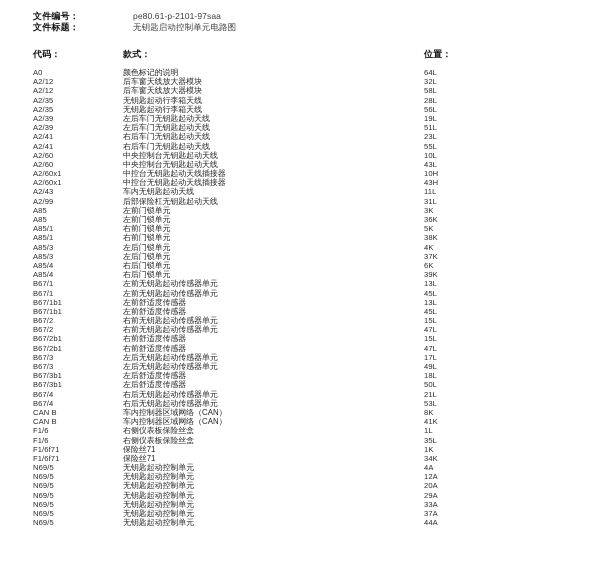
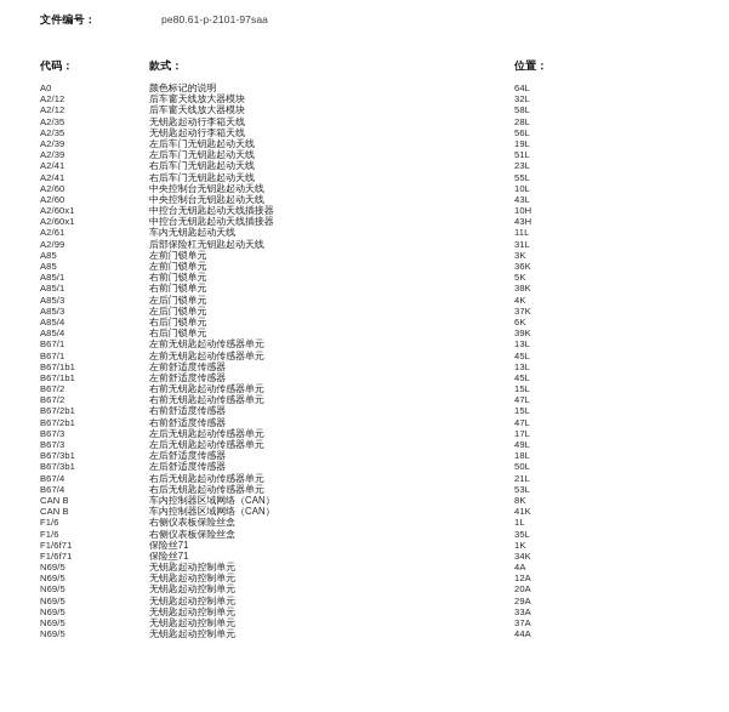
  文件编号：
  pe80.61-p-2101-97saa
- 文件标题：
- 无钥匙启动控制单元电路图
  代码：
  款式：
  位置：
  A0
  颜色标记的说明
  64L
  A2/12
  后车窗天线放大器模块
  32L
  A2/12
  后车窗天线放大器模块
  58L
  A2/35
  无钥匙起动行李箱天线
  28L
  A2/35
  无钥匙起动行李箱天线
  56L
  A2/39
  左后车门无钥匙起动天线
  19L
  A2/39
  左后车门无钥匙起动天线
  51L
  A2/41
  右后车门无钥匙起动天线
  23L
  A2/41
  右后车门无钥匙起动天线
  55L
  A2/60
  中央控制台无钥匙起动天线
  10L
  A2/60
  中央控制台无钥匙起动天线
  43L
  A2/60x1
  中控台无钥匙起动天线插接器
  10H
  A2/60x1
  中控台无钥匙起动天线插接器
  43H
- A2/43
+ A2/61
  车内无钥匙起动天线
  11L
  A2/99
  后部保险杠无钥匙起动天线
  31L
  A85
  左前门锁单元
  3K
  A85
  左前门锁单元
  36K
  A85/1
  右前门锁单元
  5K
  A85/1
  右前门锁单元
  38K
  A85/3
  左后门锁单元
  4K
  A85/3
  左后门锁单元
  37K
  A85/4
  右后门锁单元
  6K
  A85/4
  右后门锁单元
  39K
  B67/1
  左前无钥匙起动传感器单元
  13L
  B67/1
  左前无钥匙起动传感器单元
  45L
  B67/1b1
  左前舒适度传感器
  13L
  B67/1b1
  左前舒适度传感器
  45L
  B67/2
  右前无钥匙起动传感器单元
  15L
  B67/2
  右前无钥匙起动传感器单元
  47L
  B67/2b1
  右前舒适度传感器
  15L
  B67/2b1
  右前舒适度传感器
  47L
  B67/3
  左后无钥匙起动传感器单元
  17L
  B67/3
  左后无钥匙起动传感器单元
  49L
  B67/3b1
  左后舒适度传感器
  18L
  B67/3b1
  左后舒适度传感器
  50L
  B67/4
  右后无钥匙起动传感器单元
  21L
  B67/4
  右后无钥匙起动传感器单元
  53L
  CAN B
  车内控制器区域网络（CAN）
  8K
  CAN B
  车内控制器区域网络（CAN）
  41K
  F1/6
  右侧仪表板保险丝盒
  1L
  F1/6
  右侧仪表板保险丝盒
  35L
  F1/6f71
  保险丝71
  1K
  F1/6f71
  保险丝71
  34K
  N69/5
  无钥匙起动控制单元
  4A
  N69/5
  无钥匙起动控制单元
  12A
  N69/5
  无钥匙起动控制单元
  20A
  N69/5
  无钥匙起动控制单元
  29A
  N69/5
  无钥匙起动控制单元
  33A
  N69/5
  无钥匙起动控制单元
  37A
  N69/5
  无钥匙起动控制单元
  44A
